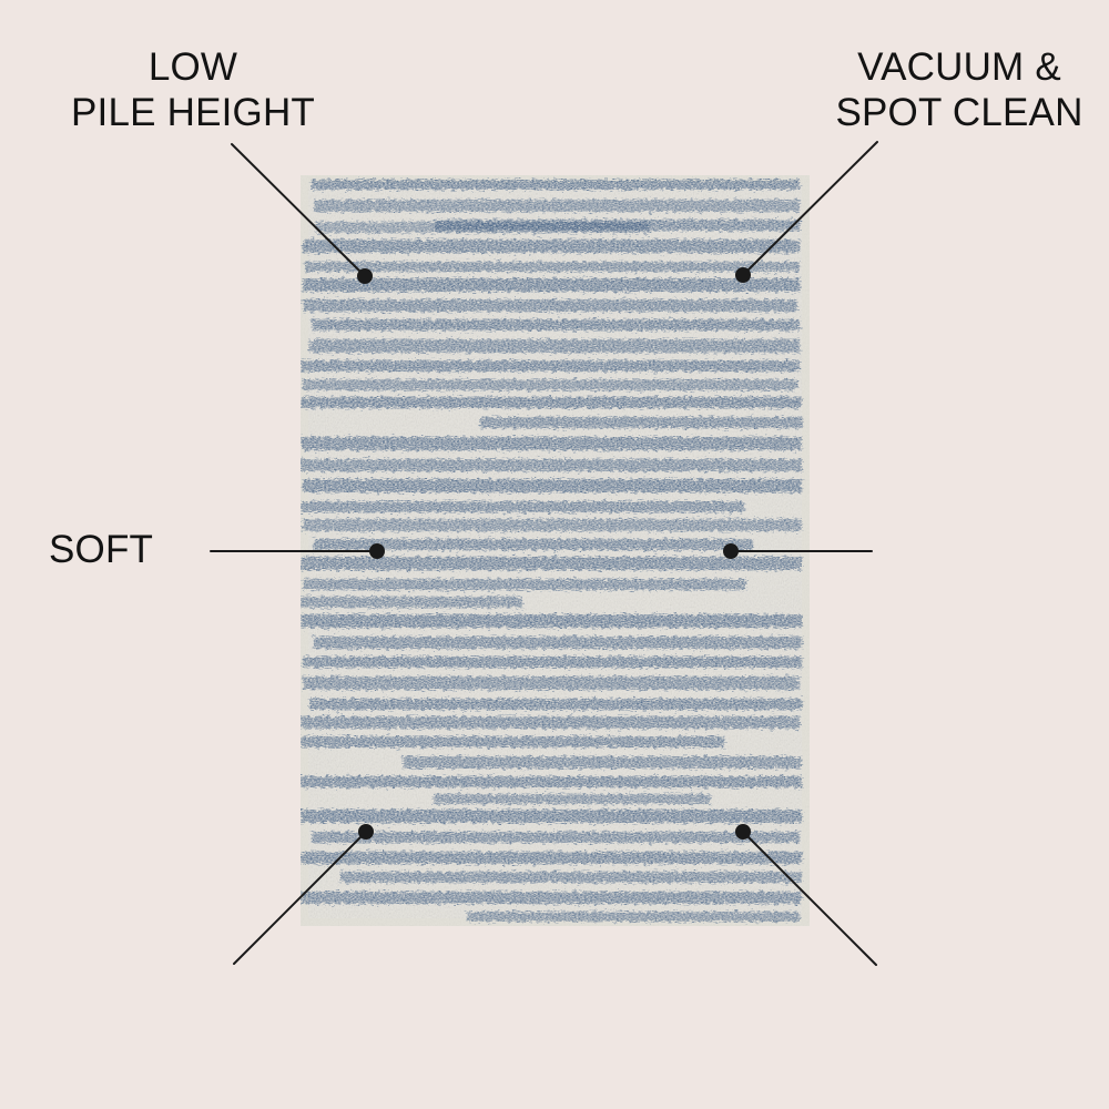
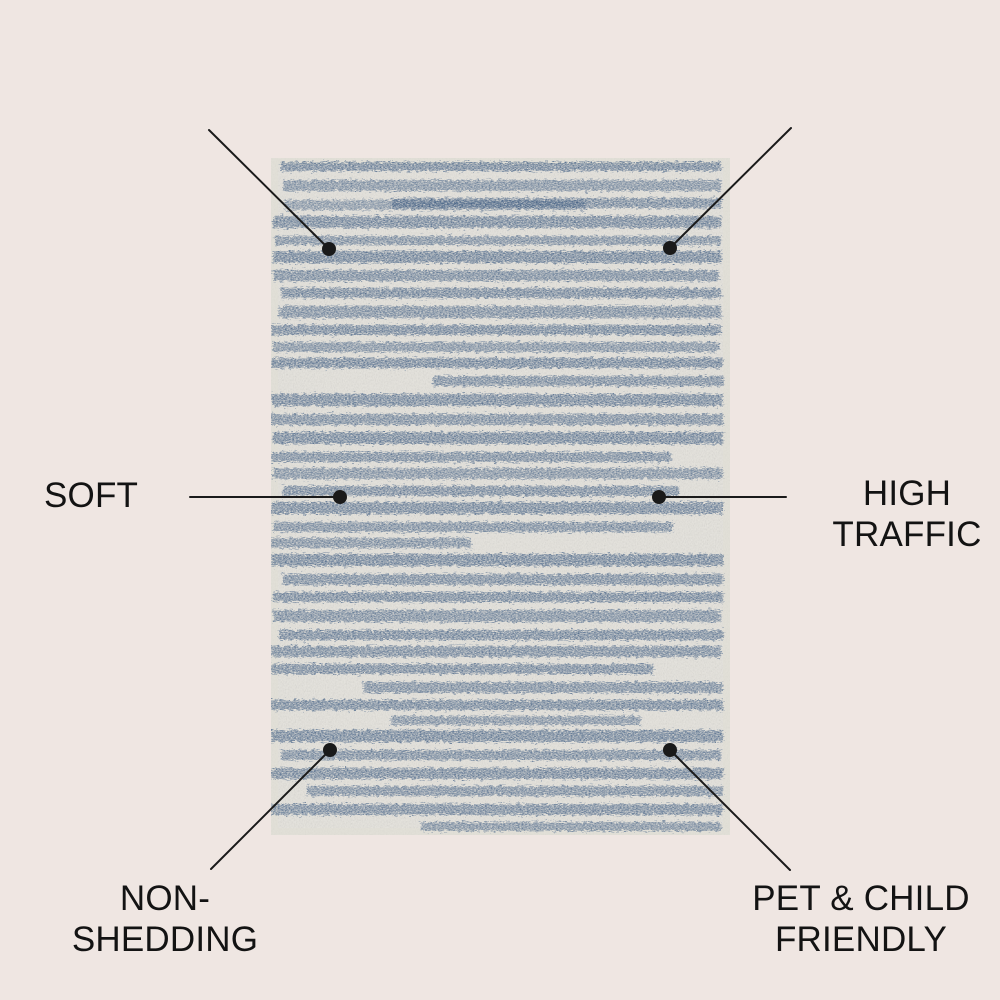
- LOW
- PILE HEIGHT
- VACUUM &
- SPOT CLEAN
  SOFT
+ HIGH
+ TRAFFIC
+ NON-
+ SHEDDING
+ PET & CHILD
+ FRIENDLY
